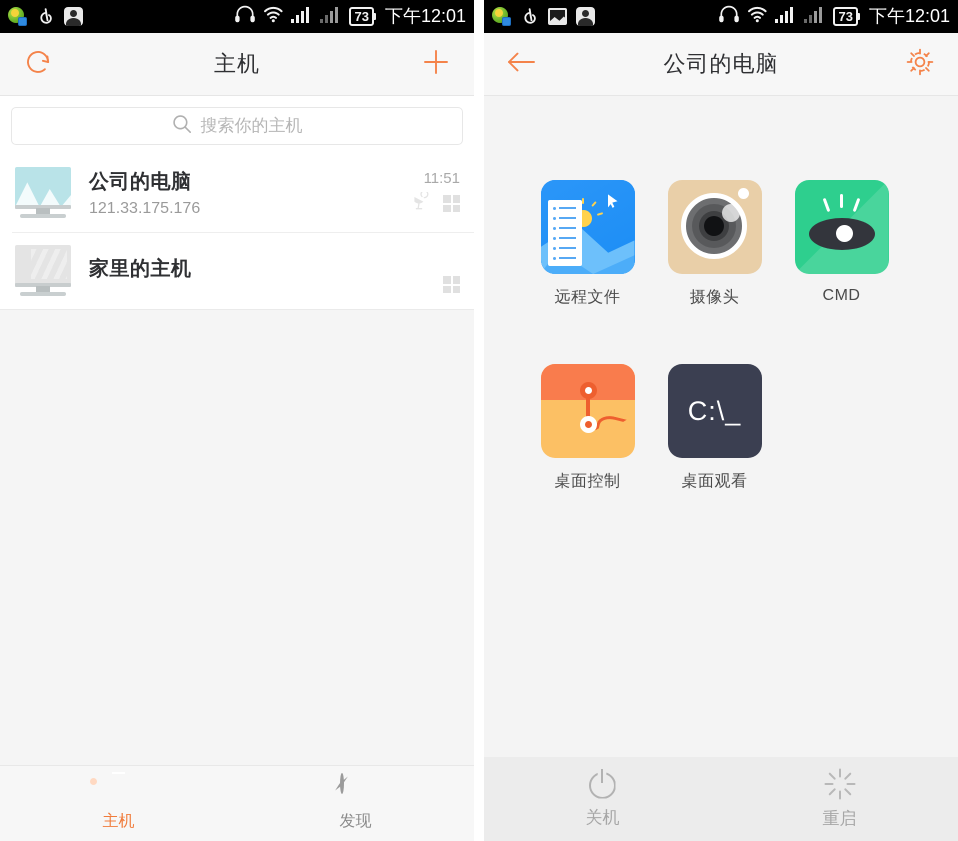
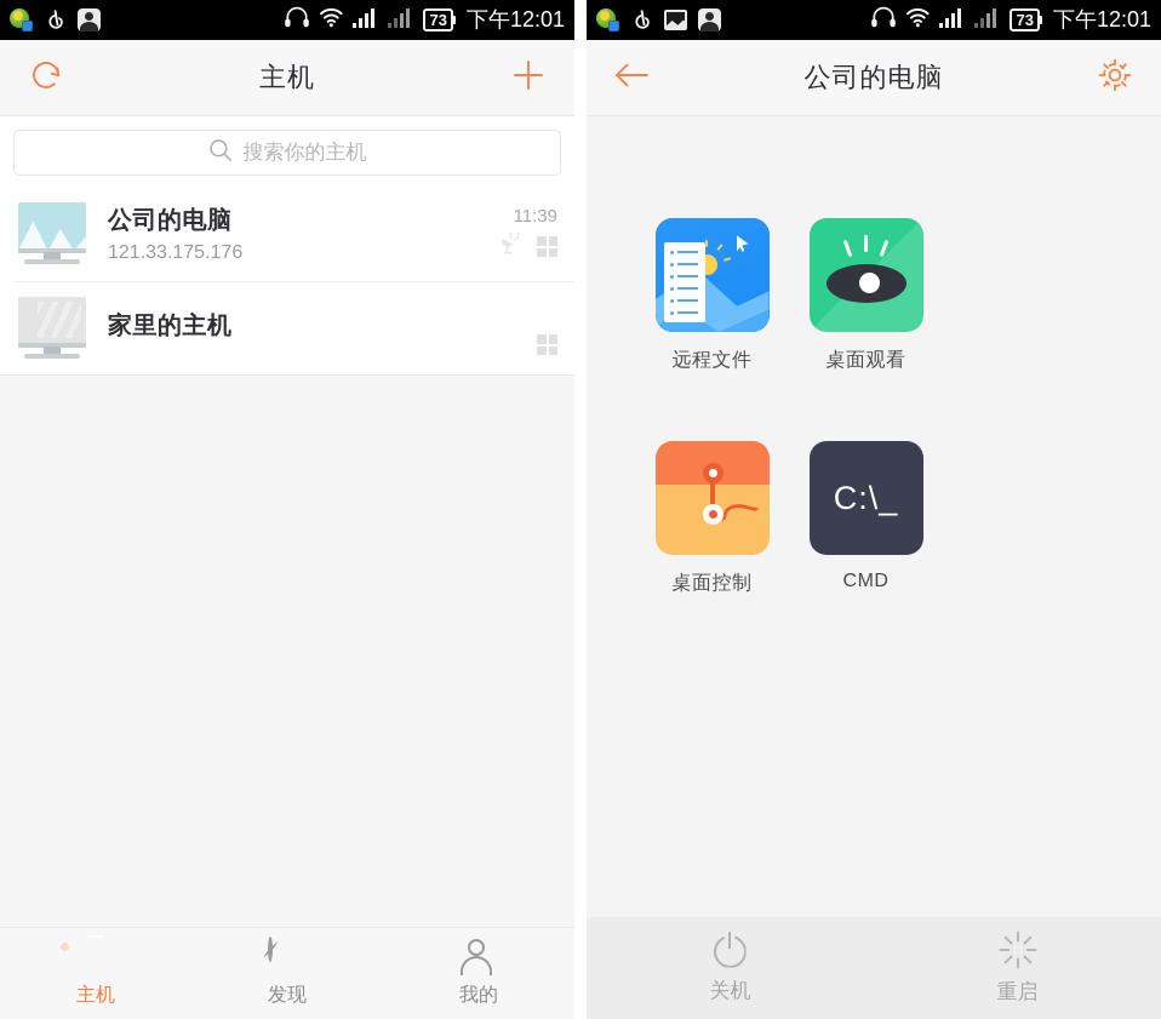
  73
  下午12:01
  主机
  搜索你的主机
  公司的电脑
  121.33.175.176
- 11:51
+ 11:39
  家里的主机
  主机
  发现
+ 我的
  73
  下午12:01
  公司的电脑
  远程文件
- 摄像头
- CMD
+ 桌面观看
  桌面控制
  C:\_
- 桌面观看
+ CMD
  关机
  重启
